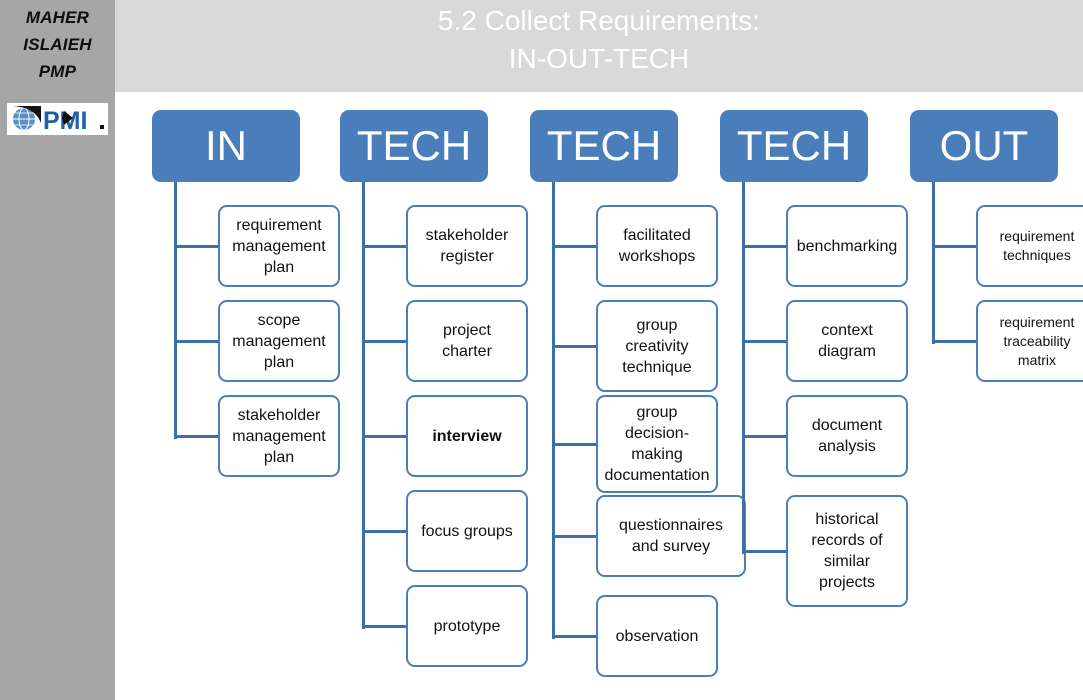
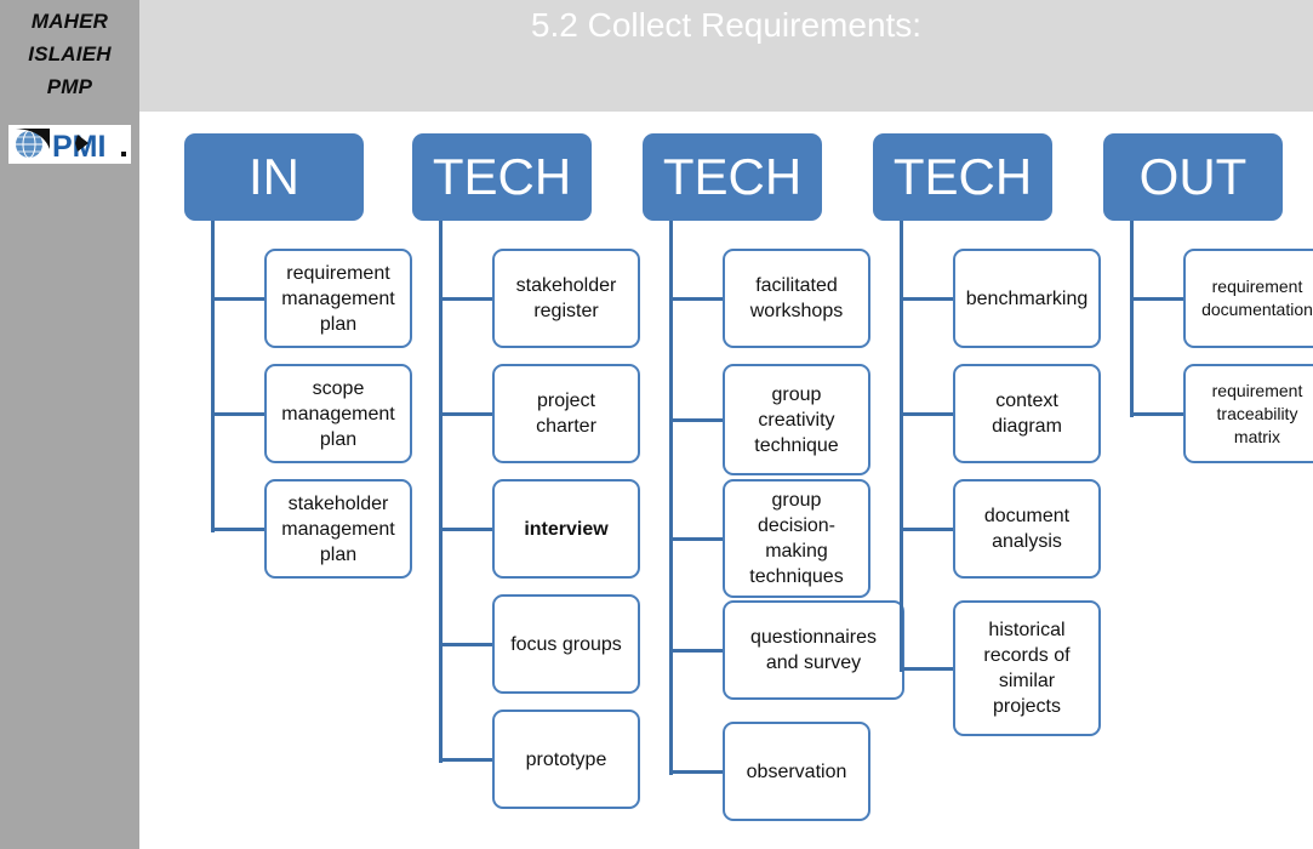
  MAHER
  ISLAIEH
  PMP
  PMI
  5.2 Collect Requirements:
- IN-OUT-TECH
  IN
  requirement
  management
  plan
  scope
  management
  plan
  stakeholder
  management
  plan
  TECH
  stakeholder
  register
  project
  charter
  interview
  focus groups
  prototype
  TECH
  facilitated
  workshops
  group
  creativity
  technique
  group
  decision-
  making
- documentation
+ techniques
  questionnaires
  and survey
  observation
  TECH
  benchmarking
  context
  diagram
  document
  analysis
  historical
  records of
  similar
  projects
  OUT
  requirement
- techniques
+ documentation
  requirement
  traceability
  matrix
